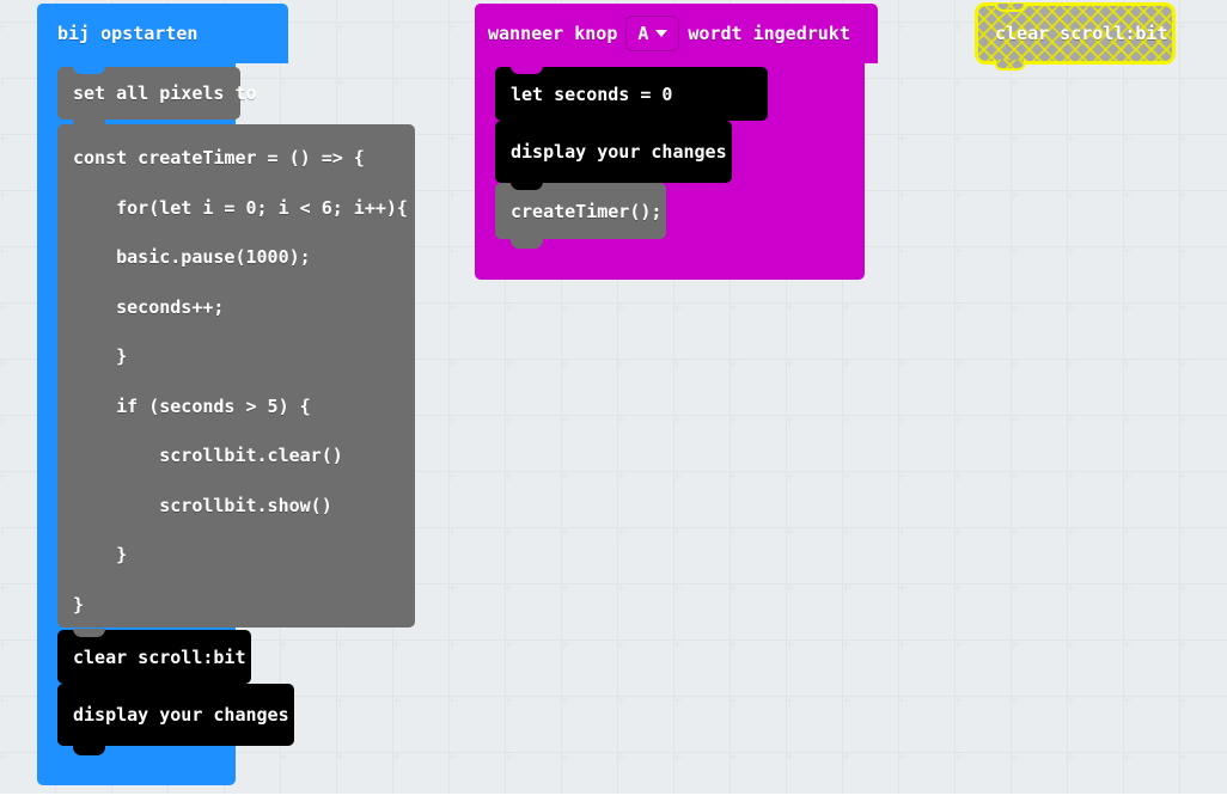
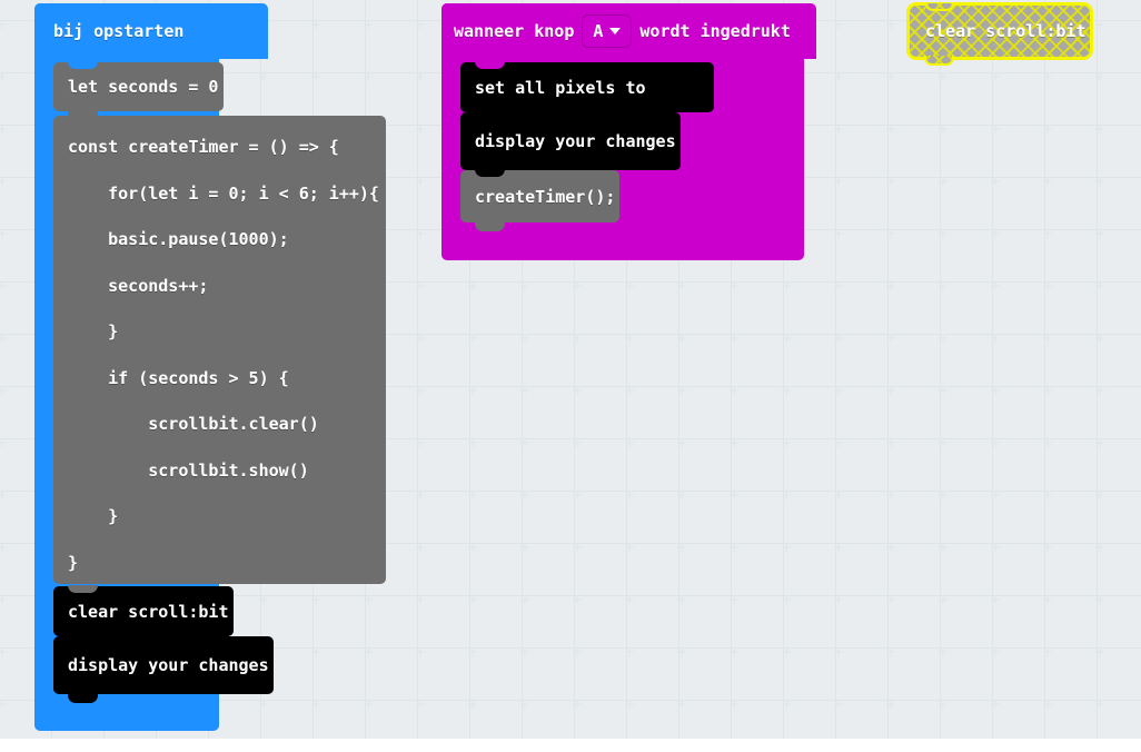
  bij opstarten
- set all pixels to
+ let seconds = 0
  const createTimer = () => {
  for(let i = 0; i < 6; i++){
  basic.pause(1000);
  seconds++;
  }
  if (seconds > 5) {
  scrollbit.clear()
  scrollbit.show()
  }
  }
  clear scroll:bit
  display your changes
  wanneer knop
  A
  wordt ingedrukt
- let seconds = 0
+ set all pixels to
  display your changes
  createTimer();
  clear scroll:bit
